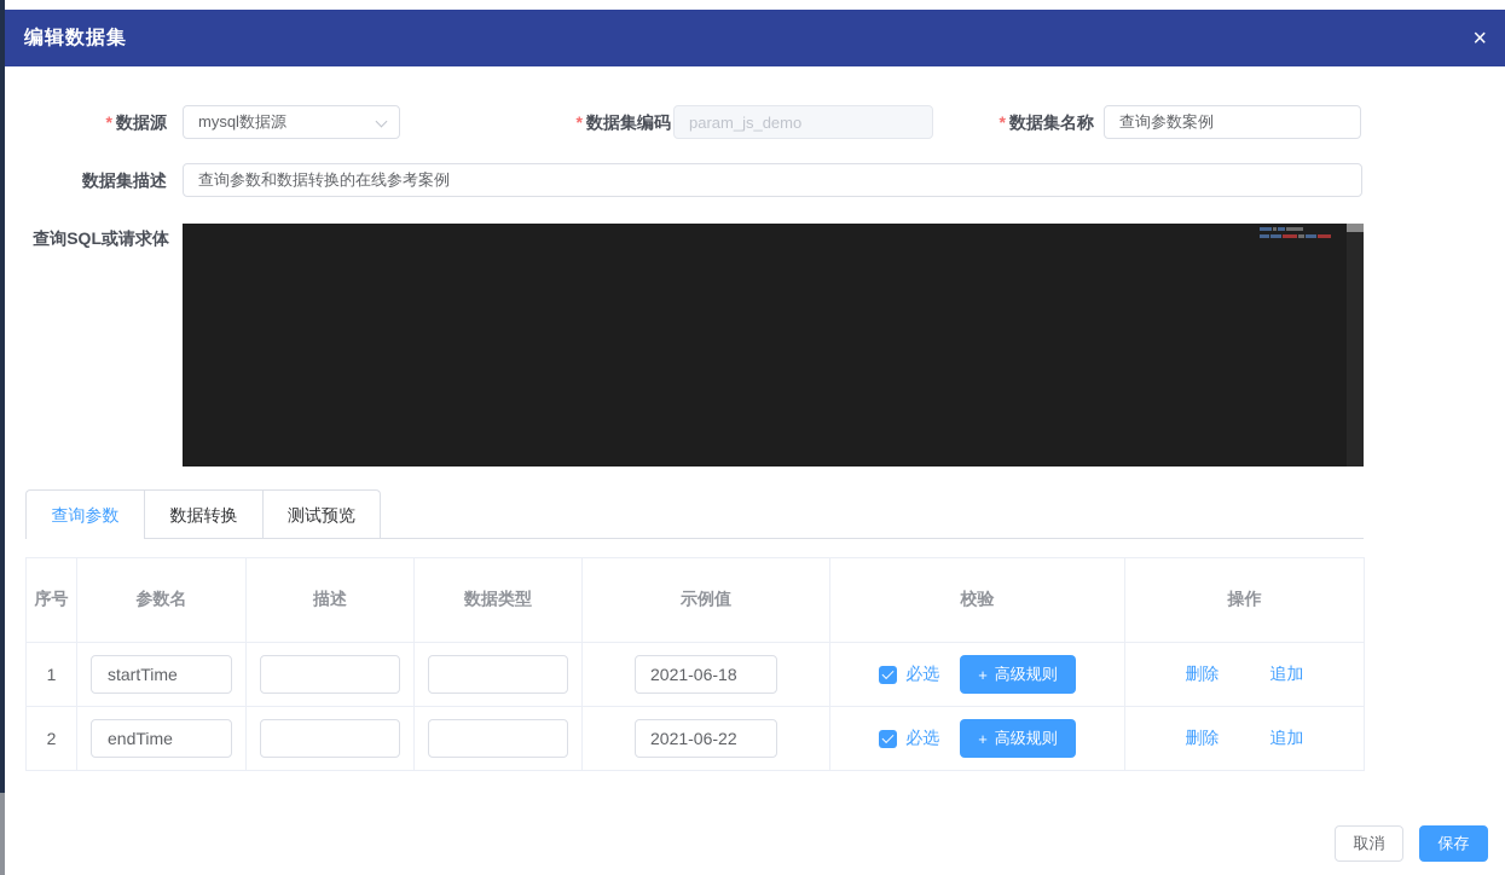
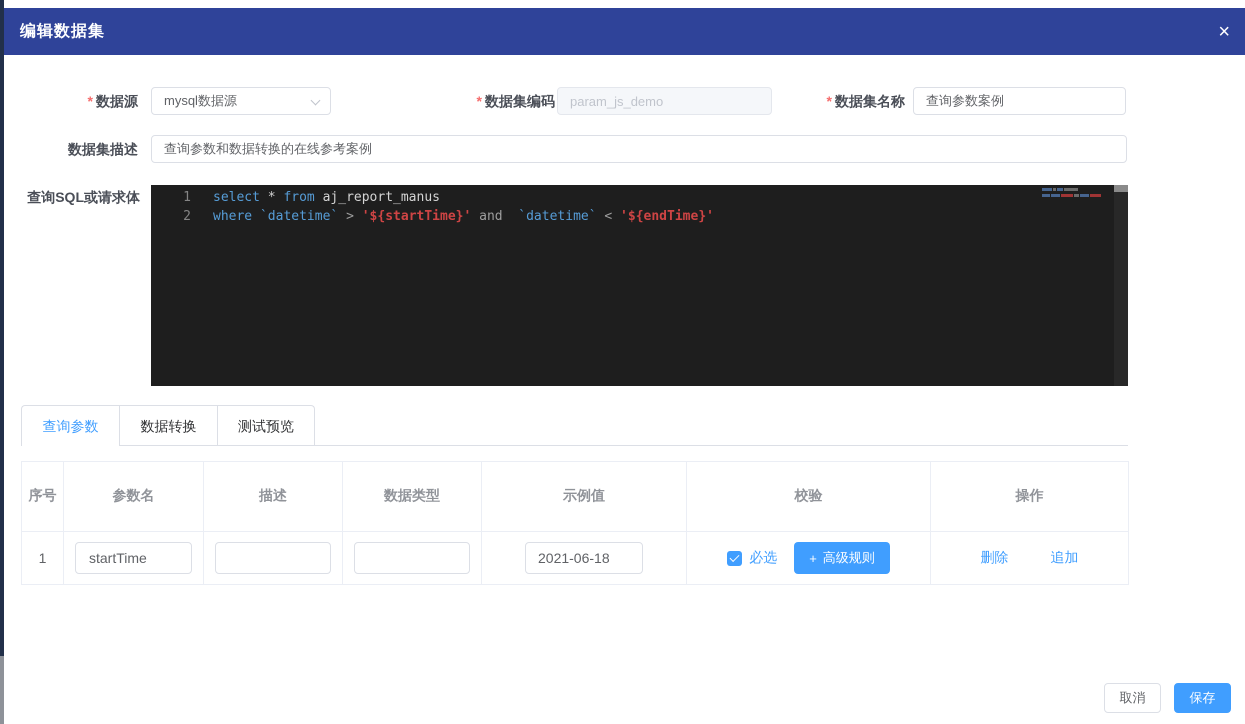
  编辑数据集
  ×
  * 数据源
  mysql数据源
  * 数据集编码
  param_js_demo
  * 数据集名称
  查询参数案例
  数据集描述
  查询参数和数据转换的在线参考案例
  查询SQL或请求体
+ 1
+ select * from aj_report_manus
+ 2
+ where `datetime` > '${startTime}' and `datetime` < '${endTime}'
  查询参数
  数据转换
  测试预览
  序号	参数名	描述	数据类型	示例值	校验	操作
  1	startTime			2021-06-18	必选 + 高级规则	删除 追加
- 2	endTime			2021-06-22	必选 + 高级规则	删除 追加
  取消
  保存
